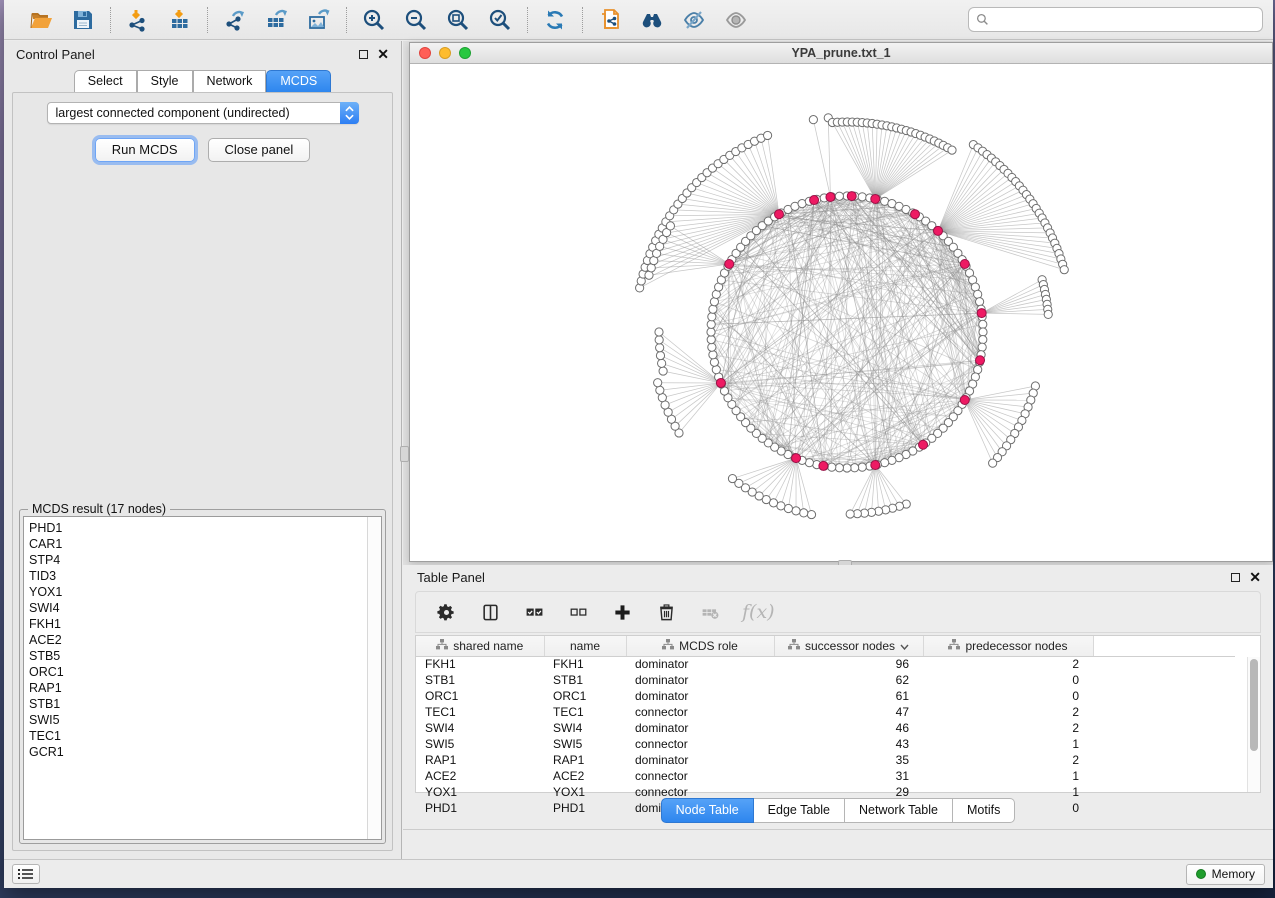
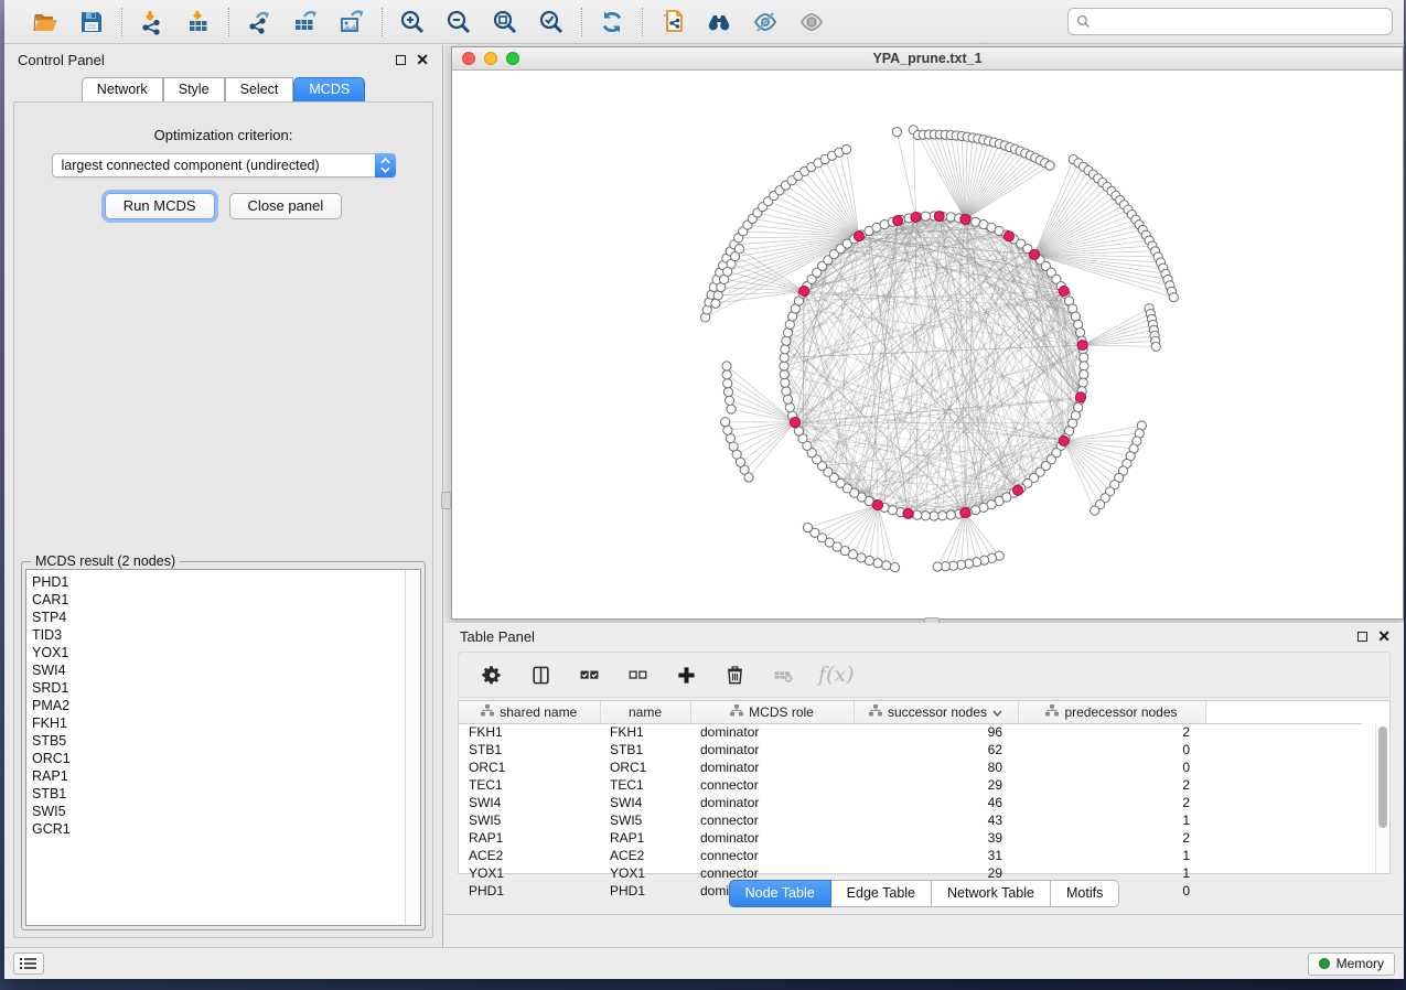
  Control Panel
  ✕
- Select
+ Network
  Style
- Network
+ Select
  MCDS
+ Optimization criterion:
  largest connected component (undirected)
  Run MCDS
  Close panel
- MCDS result (17 nodes)
+ MCDS result (2 nodes)
  PHD1
  CAR1
  STP4
  TID3
  YOX1
  SWI4
+ SRD1
+ PMA2
  FKH1
- ACE2
  STB5
  ORC1
  RAP1
  STB1
  SWI5
- TEC1
  GCR1
  YPA_prune.txt_1
  Table Panel
  ✕
  f(x)
  shared name	name	MCDS role	successor nodes	predecessor nodes
  FKH1	FKH1	dominator	96	2
  STB1	STB1	dominator	62	0
- ORC1	ORC1	dominator	61	0
+ ORC1	ORC1	dominator	80	0
- TEC1	TEC1	connector	47	2
+ TEC1	TEC1	connector	29	2
  SWI4	SWI4	dominator	46	2
  SWI5	SWI5	connector	43	1
- RAP1	RAP1	dominator	35	2
+ RAP1	RAP1	dominator	39	2
  ACE2	ACE2	connector	31	1
  YOX1	YOX1	connector	29	1
  Node Table
  Edge Table
  Network Table
  Motifs
  Memory
